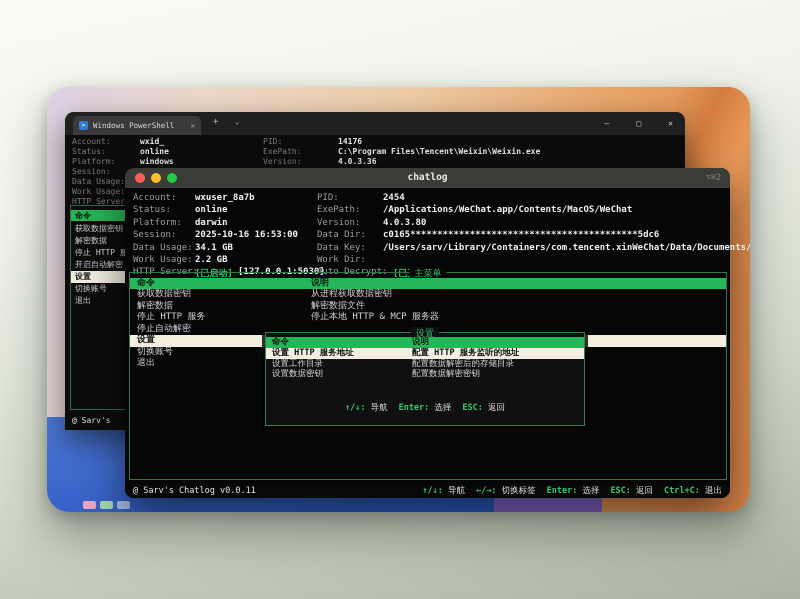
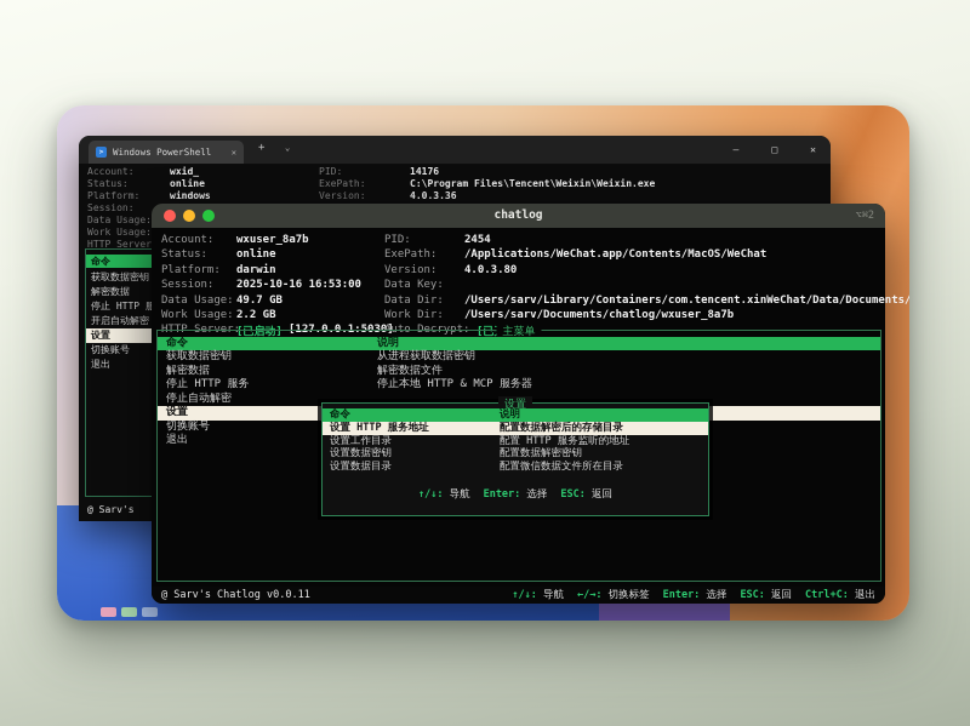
  Windows PowerShell
  ✕
  +
  ⌄
  —
  □
  ✕
  Account:
  wxid_
  PID:
  14176
  Status:
  online
  ExePath:
  C:\Program Files\Tencent\Weixin\Weixin.exe
  Platform:
  windows
  Version:
  4.0.3.36
  Session:
  Data Usage:
  Work Usage:
  HTTP Server
  命令
  获取数据密钥
  解密数据
  停止 HTTP 服
  开启自动解密
  设置
  切换账号
  退出
  @ Sarv's
  chatlog
  ⌥⌘2
  Account:
  wxuser_8a7b
  PID:
  2454
  Status:
  online
  ExePath:
  /Applications/WeChat.app/Contents/MacOS/WeChat
  Platform:
  darwin
  Version:
  4.0.3.80
  Session:
  2025-10-16 16:53:00
- Data Dir:
+ Data Key:
- c0165******************************************5dc6
  Data Usage:
- 34.1 GB
+ 49.7 GB
- Data Key:
+ Data Dir:
  /Users/sarv/Library/Containers/com.tencent.xinWeChat/Data/Documents/
  Work Usage:
  2.2 GB
  Work Dir:
+ /Users/sarv/Documents/chatlog/wxuser_8a7b
  HTTP Server:
  [已启动]
  [127.0.0.1:5030]
  Auto Decrypt:
  主菜单
  命令
  说明
  获取数据密钥
  从进程获取数据密钥
  解密数据
  解密数据文件
  停止 HTTP 服务
  停止本地 HTTP & MCP 服务器
  停止自动解密
  设置
  切换账号
  退出
  设置
  命令
  说明
  设置 HTTP 服务地址
- 配置 HTTP 服务监听的地址
+ 配置数据解密后的存储目录
  设置工作目录
- 配置数据解密后的存储目录
+ 配置 HTTP 服务监听的地址
  设置数据密钥
  配置数据解密密钥
+ 设置数据目录
+ 配置微信数据文件所在目录
  ↑/↓: 导航
  Enter: 选择
  ESC: 返回
  @ Sarv's Chatlog v0.0.11
  ↑/↓: 导航
  ←/→: 切换标签
  Enter: 选择
  ESC: 返回
  Ctrl+C: 退出
